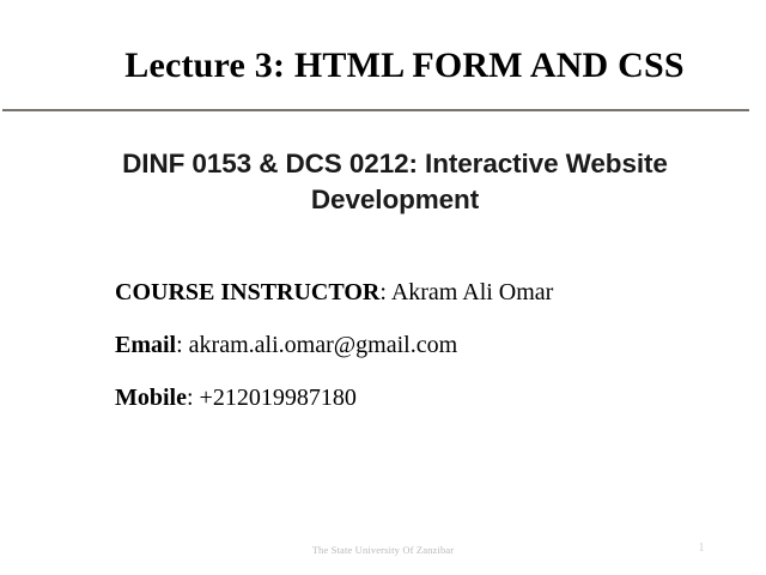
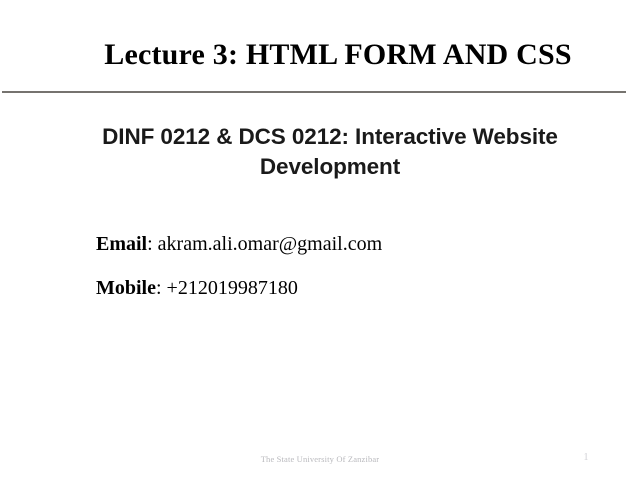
  Lecture 3: HTML FORM AND CSS
- DINF 0153 & DCS 0212: Interactive Website
+ DINF 0212 & DCS 0212: Interactive Website
  Development
- COURSE INSTRUCTOR: Akram Ali Omar
  Email: akram.ali.omar@gmail.com
  Mobile: +212019987180
  The State University Of Zanzibar
  1
